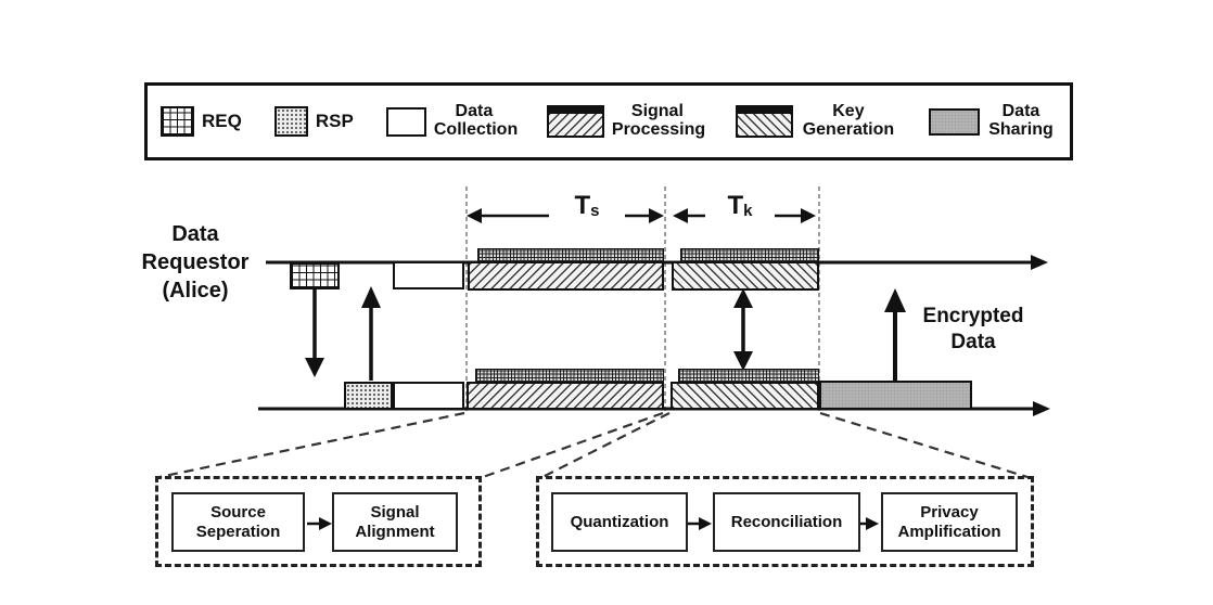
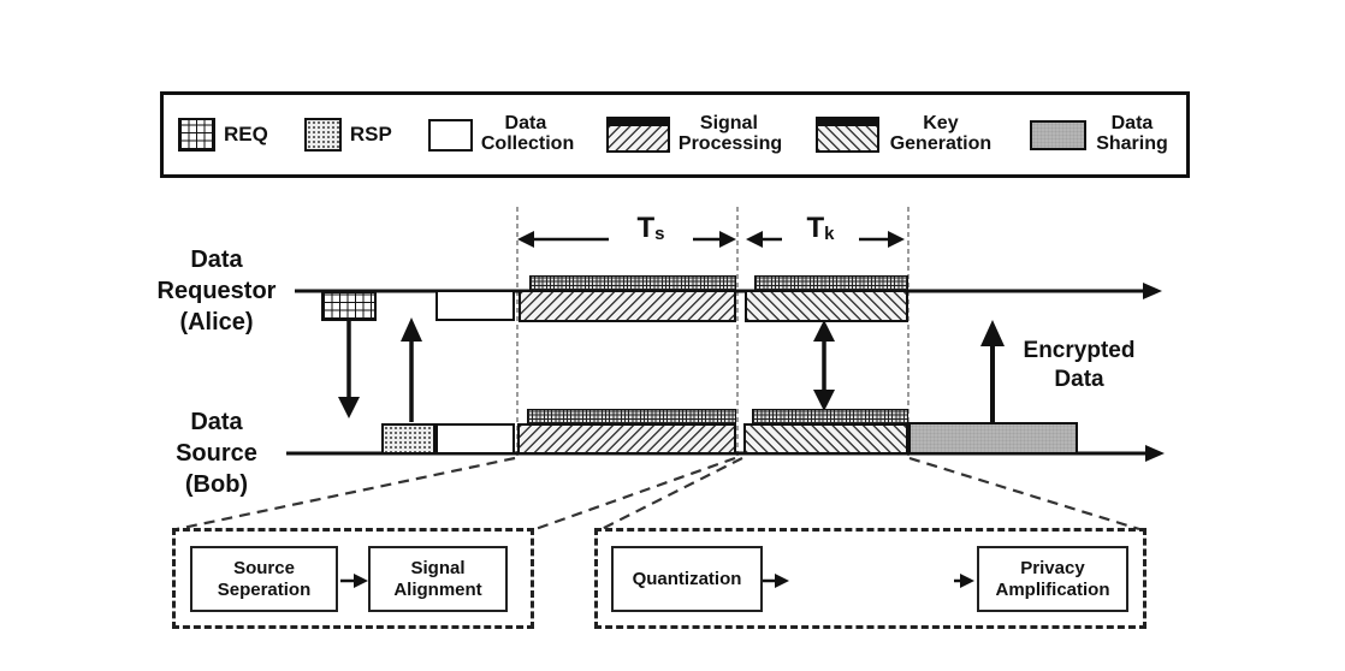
  REQ
  RSP
  Data Collection
  Signal Processing
  Key Generation
  Data Sharing
  Data Requestor (Alice)
+ Data Source (Bob)
  Ts
  Tk
  Encrypted Data
  Source Seperation
  Signal Alignment
  Quantization
- Reconciliation
  Privacy Amplification
